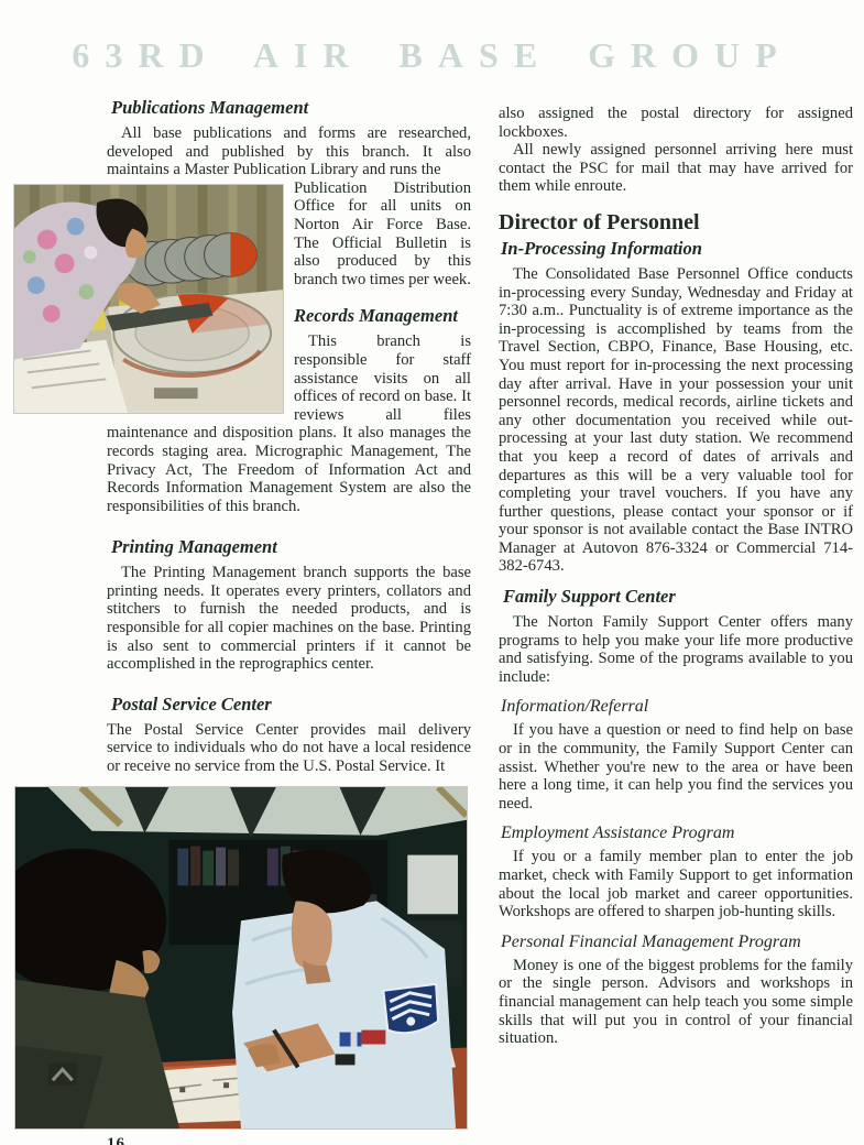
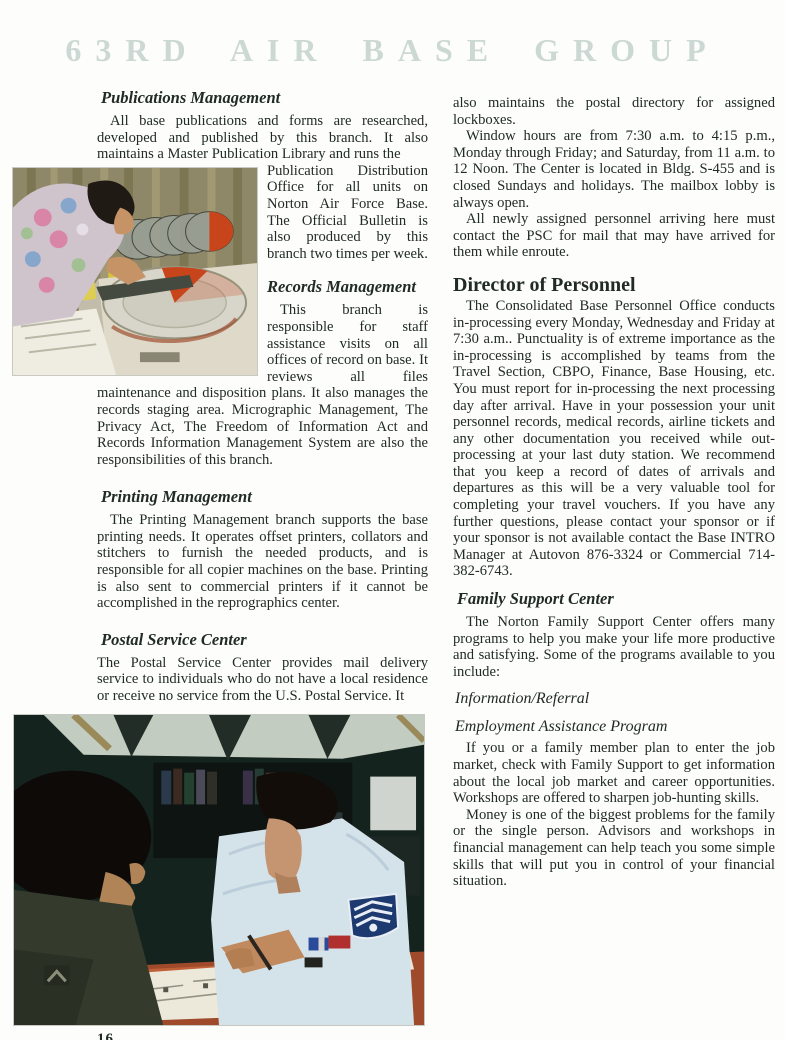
  63RD AIR BASE GROUP
  Publications Management
  All base publications and forms are researched, developed and published by this branch. It also maintains a Master Publication Library and runs the
  Publication Distribution Office for all units on Norton Air Force Base. The Official Bulletin is also produced by this branch two times per week.
  Records Management
  This branch is responsible for staff assistance visits on all offices of record on base. It reviews all files maintenance and disposition plans. It also manages the records staging area. Micrographic Management, The Privacy Act, The Freedom of Information Act and Records Information Management System are also the responsibilities of this branch.
  Printing Management
- The Printing Management branch supports the base printing needs. It operates every printers, collators and stitchers to furnish the needed products, and is responsible for all copier machines on the base. Printing is also sent to commercial printers if it cannot be accomplished in the reprographics center.
+ The Printing Management branch supports the base printing needs. It operates offset printers, collators and stitchers to furnish the needed products, and is responsible for all copier machines on the base. Printing is also sent to commercial printers if it cannot be accomplished in the reprographics center.
  Postal Service Center
  The Postal Service Center provides mail delivery service to individuals who do not have a local residence or receive no service from the U.S. Postal Service. It
  16
- also assigned the postal directory for assigned lockboxes.
+ also maintains the postal directory for assigned lockboxes.
+ Window hours are from 7:30 a.m. to 4:15 p.m., Monday through Friday; and Saturday, from 11 a.m. to 12 Noon. The Center is located in Bldg. S-455 and is closed Sundays and holidays. The mailbox lobby is always open.
  All newly assigned personnel arriving here must contact the PSC for mail that may have arrived for them while enroute.
  Director of Personnel
- In-Processing Information
- The Consolidated Base Personnel Office conducts in-processing every Sunday, Wednesday and Friday at 7:30 a.m.. Punctuality is of extreme importance as the in-processing is accomplished by teams from the Travel Section, CBPO, Finance, Base Housing, etc. You must report for in-processing the next processing day after arrival. Have in your possession your unit personnel records, medical records, airline tickets and any other documentation you received while out-processing at your last duty station. We recommend that you keep a record of dates of arrivals and departures as this will be a very valuable tool for completing your travel vouchers. If you have any further questions, please contact your sponsor or if your sponsor is not available contact the Base INTRO Manager at Autovon 876-3324 or Commercial 714-382-6743.
+ The Consolidated Base Personnel Office conducts in-processing every Monday, Wednesday and Friday at 7:30 a.m.. Punctuality is of extreme importance as the in-processing is accomplished by teams from the Travel Section, CBPO, Finance, Base Housing, etc. You must report for in-processing the next processing day after arrival. Have in your possession your unit personnel records, medical records, airline tickets and any other documentation you received while out-processing at your last duty station. We recommend that you keep a record of dates of arrivals and departures as this will be a very valuable tool for completing your travel vouchers. If you have any further questions, please contact your sponsor or if your sponsor is not available contact the Base INTRO Manager at Autovon 876-3324 or Commercial 714-382-6743.
  Family Support Center
  The Norton Family Support Center offers many programs to help you make your life more productive and satisfying. Some of the programs available to you include:
  Information/Referral
- If you have a question or need to find help on base or in the community, the Family Support Center can assist. Whether you're new to the area or have been here a long time, it can help you find the services you need.
  Employment Assistance Program
  If you or a family member plan to enter the job market, check with Family Support to get information about the local job market and career opportunities. Workshops are offered to sharpen job-hunting skills.
- Personal Financial Management Program
  Money is one of the biggest problems for the family or the single person. Advisors and workshops in financial management can help teach you some simple skills that will put you in control of your financial situation.
